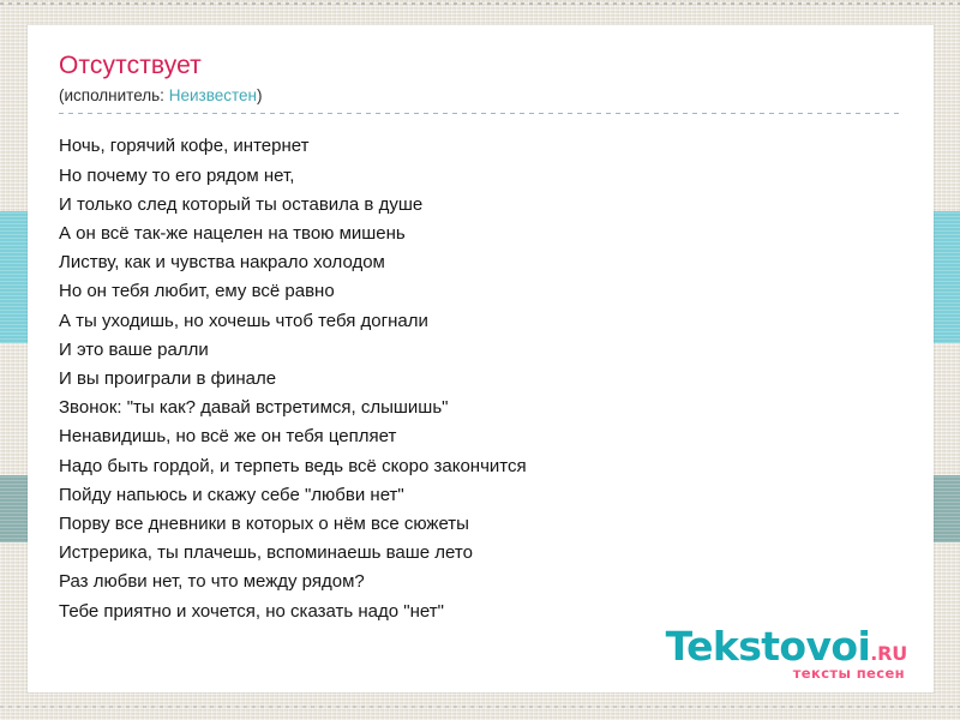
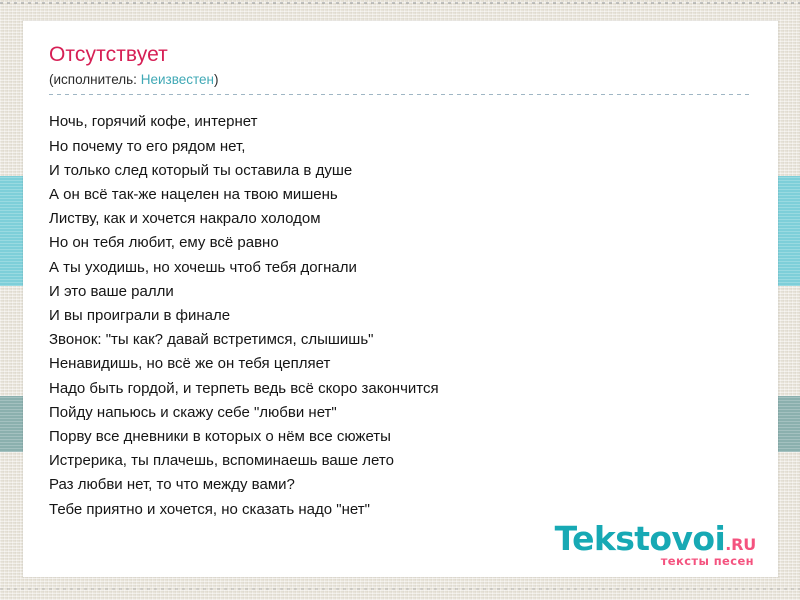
  Отсутствует
  (исполнитель: Неизвестен)
  Ночь, горячий кофе, интернет
  Но почему то его рядом нет,
  И только след который ты оставила в душе
  А он всё так-же нацелен на твою мишень
- Листву, как и чувства накрало холодом
+ Листву, как и хочется накрало холодом
  Но он тебя любит, ему всё равно
  А ты уходишь, но хочешь чтоб тебя догнали
  И это ваше ралли
  И вы проиграли в финале
  Звонок: "ты как? давай встретимся, слышишь"
  Ненавидишь, но всё же он тебя цепляет
  Надо быть гордой, и терпеть ведь всё скоро закончится
  Пойду напьюсь и скажу себе "любви нет"
  Порву все дневники в которых о нём все сюжеты
  Истрерика, ты плачешь, вспоминаешь ваше лето
- Раз любви нет, то что между рядом?
+ Раз любви нет, то что между вами?
  Тебе приятно и хочется, но сказать надо "нет"
  Tekstovoi.RU
  тексты песен
